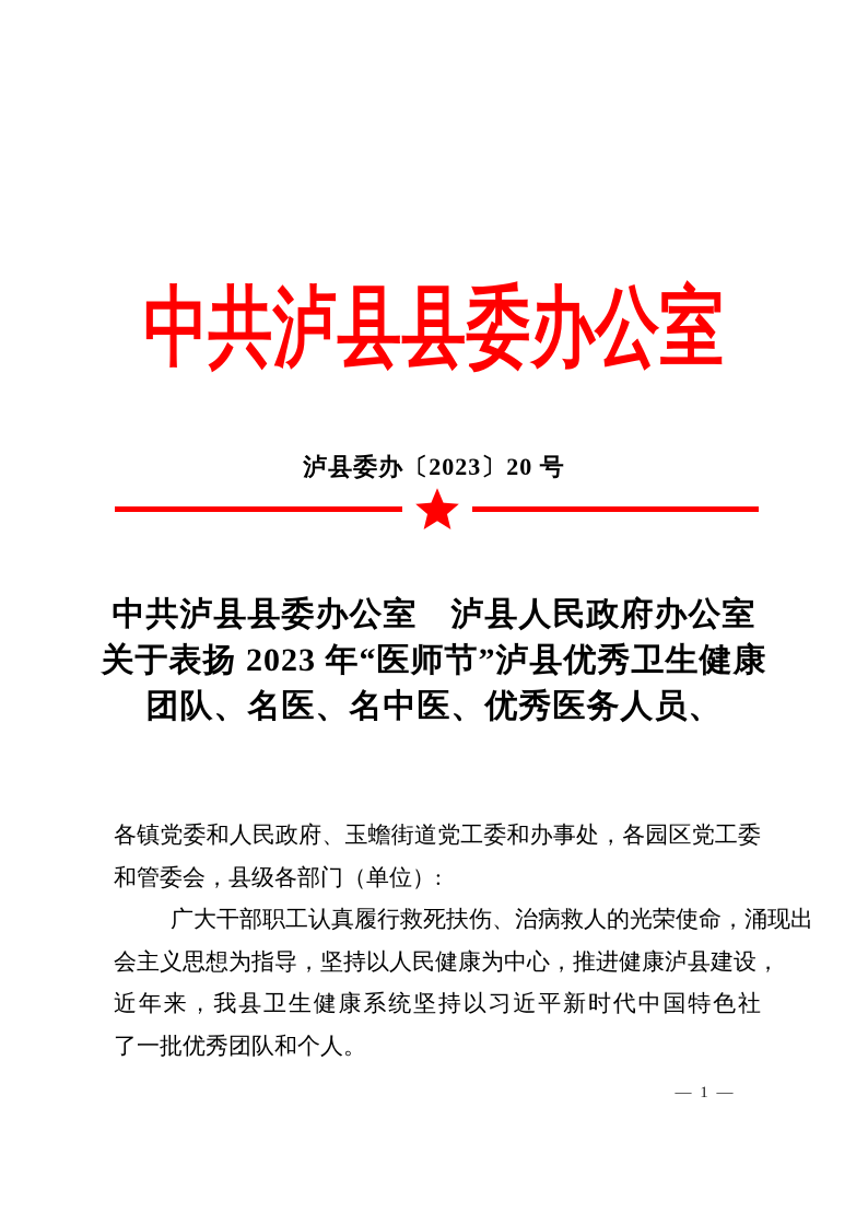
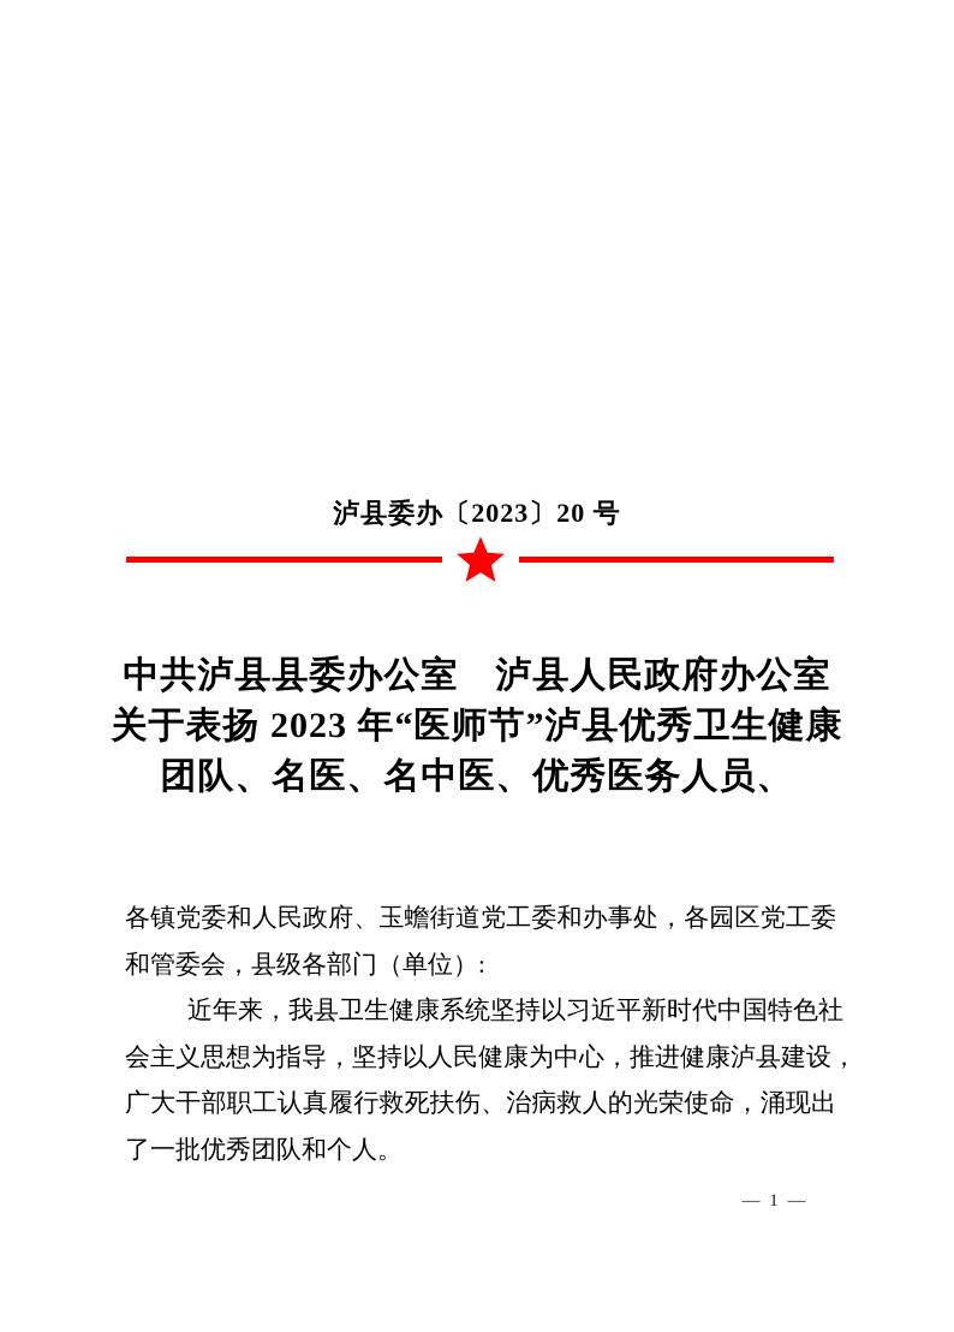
- 中共泸县县委办公室
  泸县委办〔2023〕20 号
  中共泸县县委办公室 泸县人民政府办公室
  关于表扬 2023 年“医师节”泸县优秀卫生健康
  团队、名医、名中医、优秀医务人员、
  各镇党委和人民政府、玉蟾街道党工委和办事处，各园区党工委
  和管委会，县级各部门（单位）:
- 广大干部职工认真履行救死扶伤、治病救人的光荣使命，涌现出
+ 近年来，我县卫生健康系统坚持以习近平新时代中国特色社
  会主义思想为指导，坚持以人民健康为中心，推进健康泸县建设，
- 近年来，我县卫生健康系统坚持以习近平新时代中国特色社
+ 广大干部职工认真履行救死扶伤、治病救人的光荣使命，涌现出
  了一批优秀团队和个人。
  — 1 —
